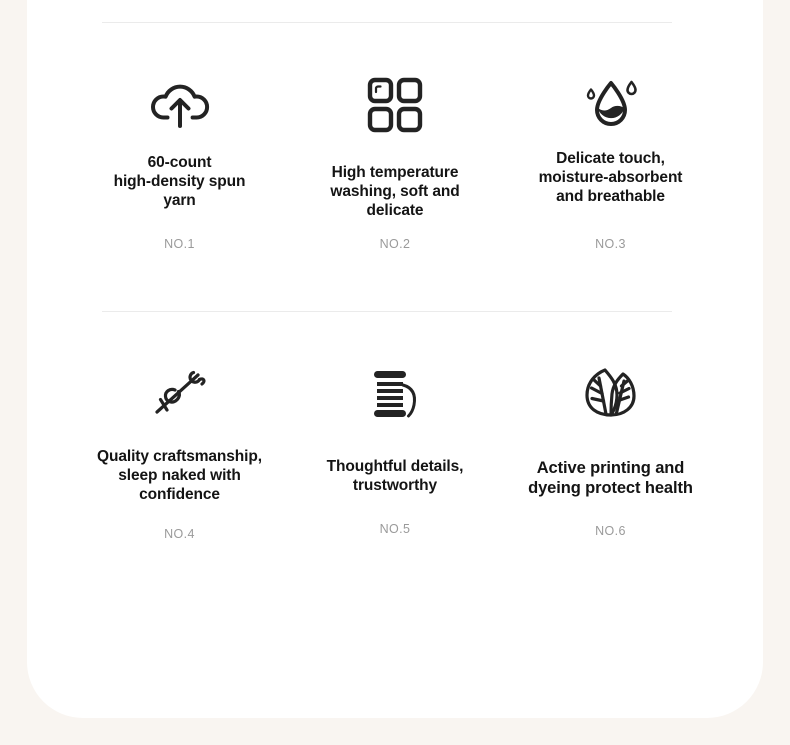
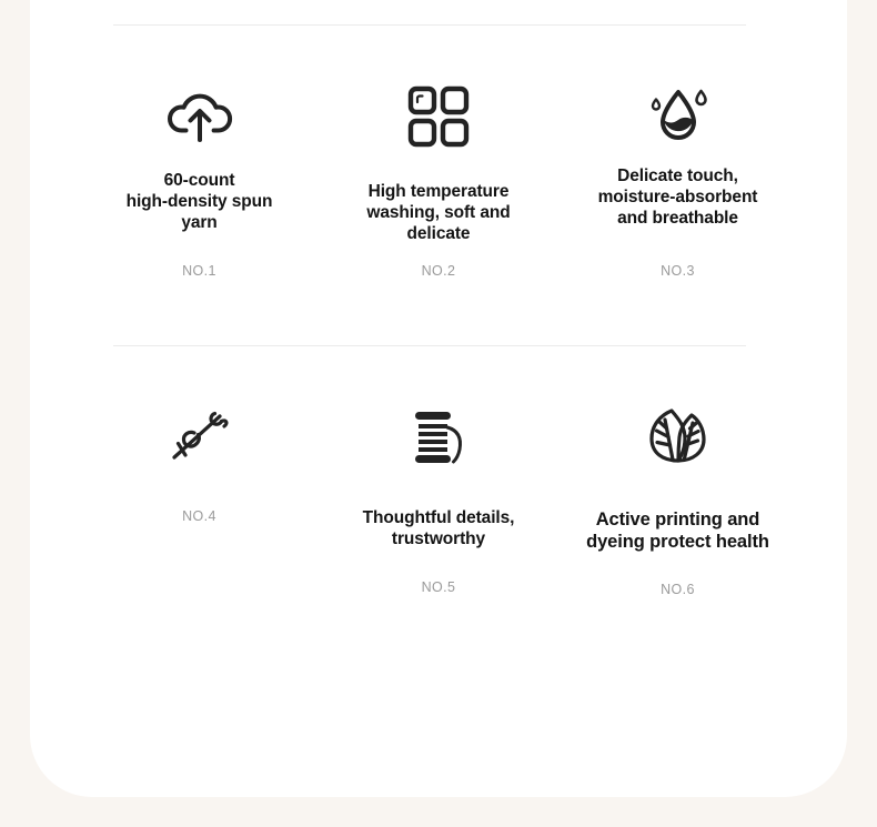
  60-count
  high-density spun
  yarn
  NO.1
  High temperature
  washing, soft and
  delicate
  NO.2
  Delicate touch,
  moisture-absorbent
  and breathable
  NO.3
- Quality craftsmanship,
- sleep naked with
- confidence
  NO.4
  Thoughtful details,
  trustworthy
  NO.5
  Active printing and
  dyeing protect health
  NO.6
